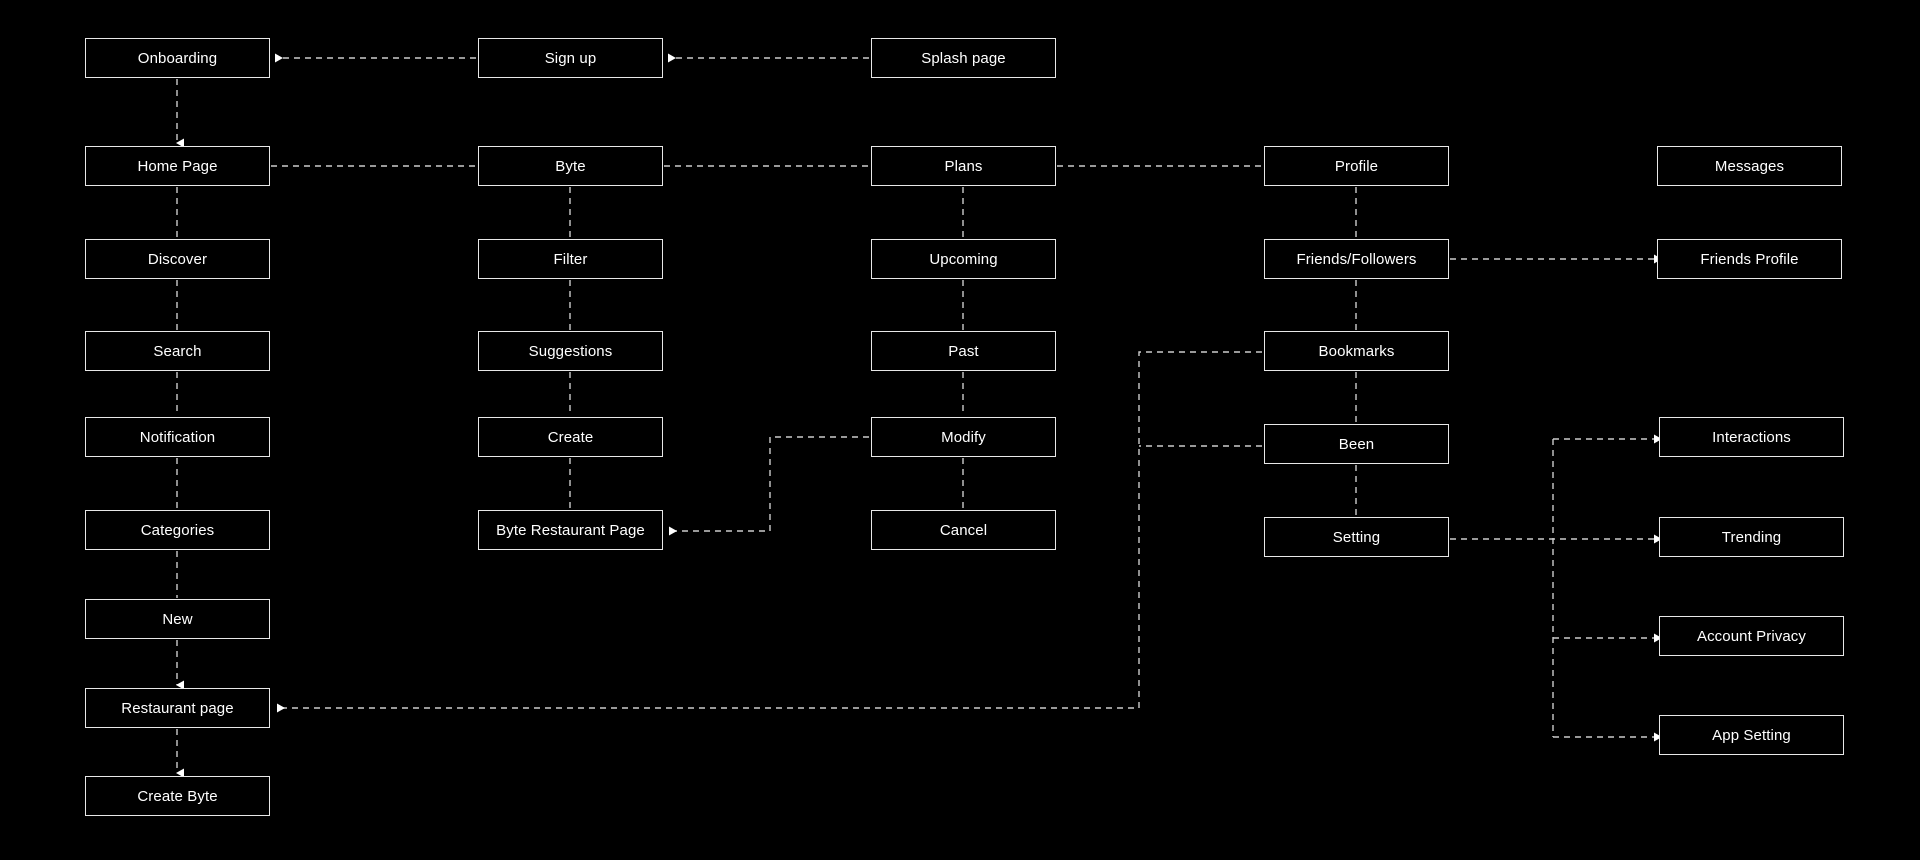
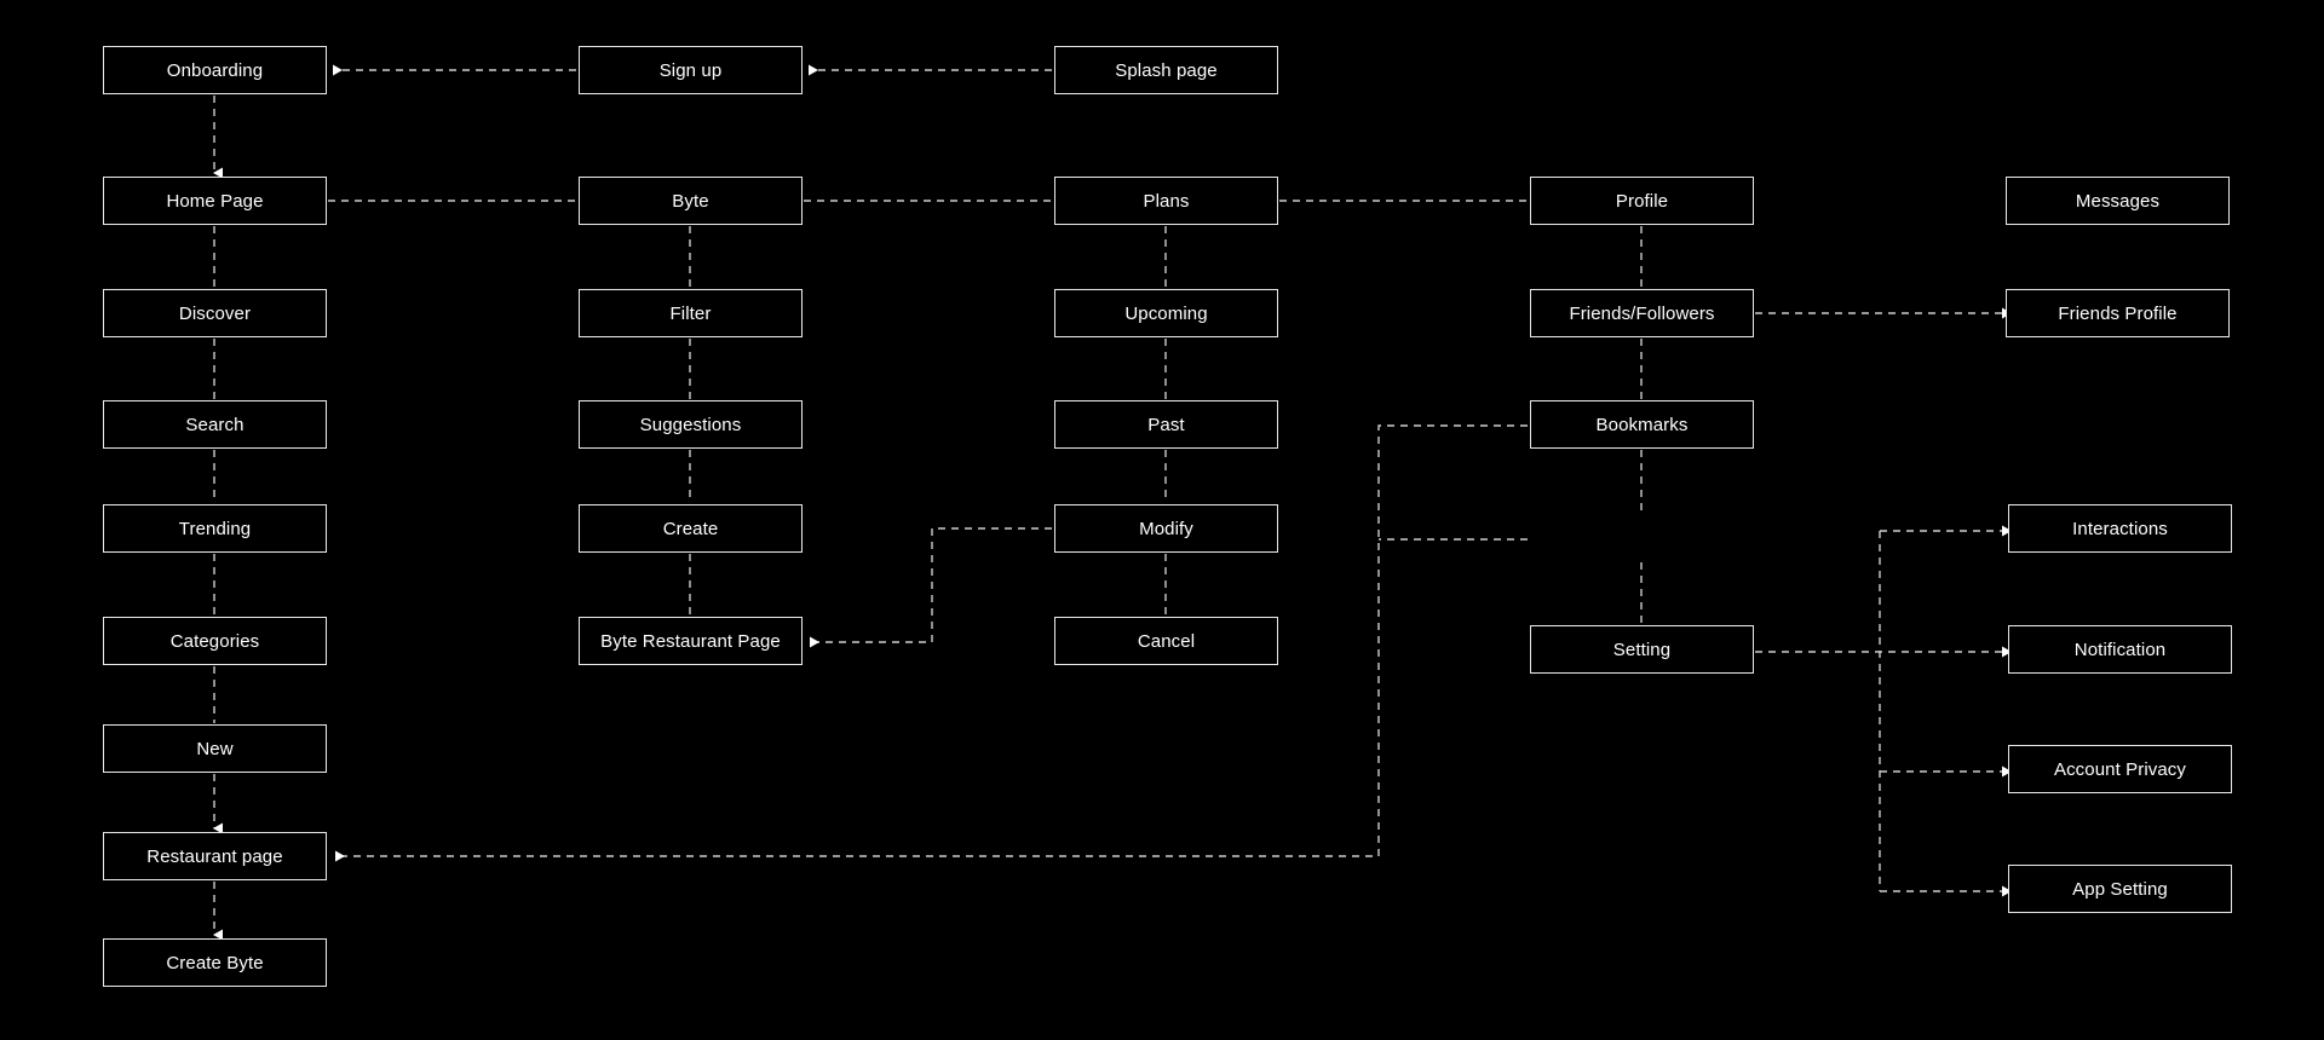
  Onboarding
  Sign up
  Splash page
  Home Page
  Byte
  Plans
  Profile
  Messages
  Discover
  Filter
  Upcoming
  Friends/Followers
  Friends Profile
  Search
  Suggestions
  Past
  Bookmarks
- Notification
+ Trending
  Create
  Modify
- Been
  Interactions
  Categories
  Byte Restaurant Page
  Cancel
  Setting
- Trending
+ Notification
  New
  Account Privacy
  Restaurant page
  App Setting
  Create Byte
